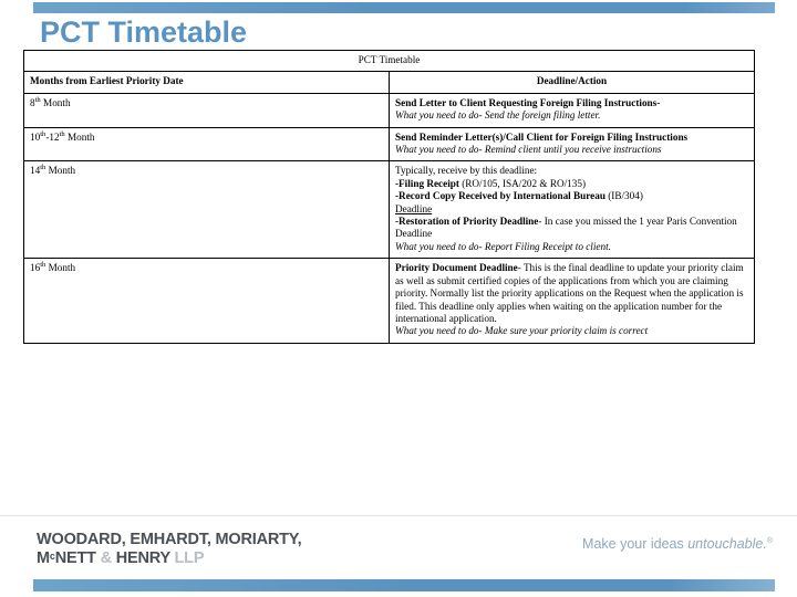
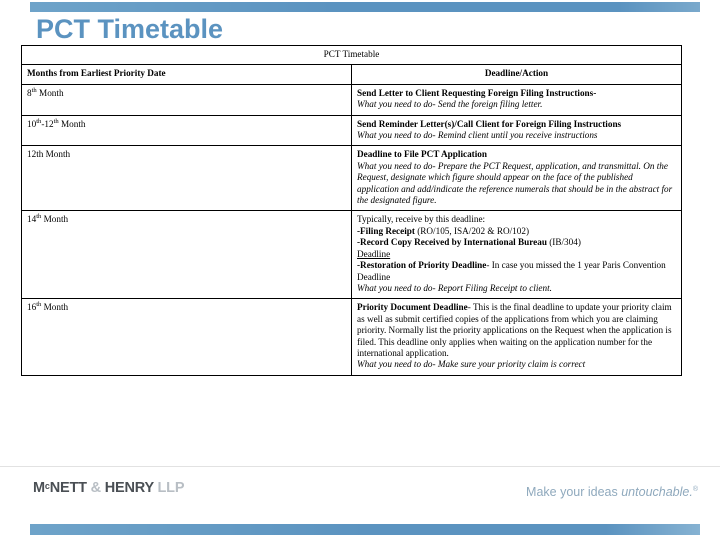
  PCT Timetable
  PCT Timetable
  Months from Earliest Priority Date	Deadline/Action
  8 Month	Send Letter to Client Requesting Foreign Filing Instructions- What you need to do- Send the foreign filing letter.
  10 -12 Month	Send Reminder Letter(s)/Call Client for Foreign Filing Instructions What you need to do- Remind client until you receive instructions
+ 12th Month	Deadline to File PCT Application What you need to do- Prepare the PCT Request, application, and transmittal. On the Request, designate which figure should appear on the face of the published application and add/indicate the reference numerals that should be in the abstract for the designated figure.
- 14 Month	Typically, receive by this deadline: -Filing Receipt (RO/105, ISA/202 & RO/135) -Record Copy Received by International Bureau (IB/304) Deadline -Restoration of Priority Deadline- In case you missed the 1 year Paris Convention Deadline What you need to do- Report Filing Receipt to client.
+ 14 Month	Typically, receive by this deadline: -Filing Receipt (RO/105, ISA/202 & RO/102) -Record Copy Received by International Bureau (IB/304) Deadline -Restoration of Priority Deadline- In case you missed the 1 year Paris Convention Deadline What you need to do- Report Filing Receipt to client.
  16 Month	Priority Document Deadline- This is the final deadline to update your priority claim as well as submit certified copies of the applications from which you are claiming priority. Normally list the priority applications on the Request when the application is filed. This deadline only applies when waiting on the application number for the international application. What you need to do- Make sure your priority claim is correct
- WOODARD, EMHARDT, MORIARTY,
  McNETT & HENRY LLP
  Make your ideas untouchable.
